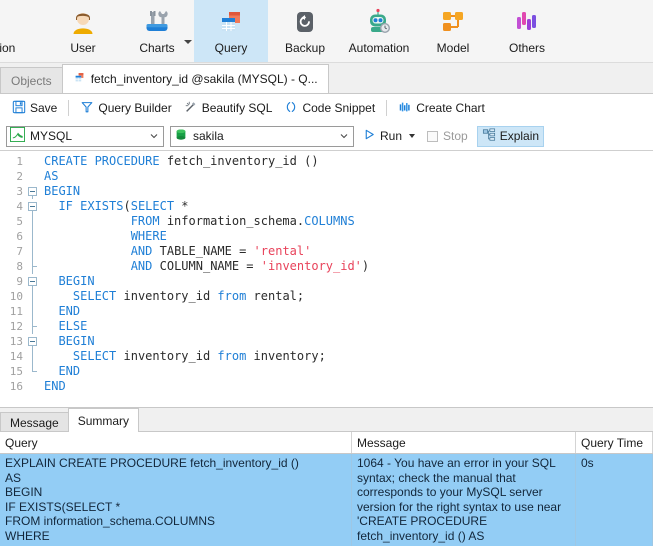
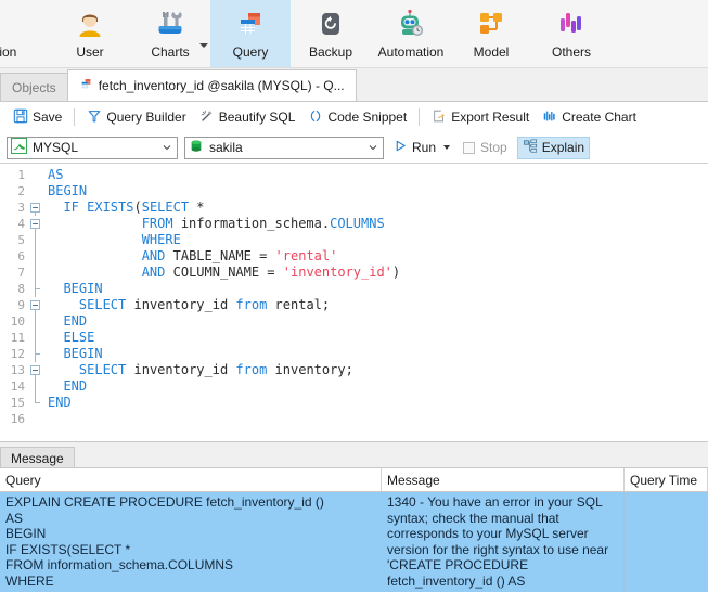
  ion
  User
  Charts
  Query
  Backup
  Automation
  Model
  Others
  Objects
  fetch_inventory_id @sakila (MYSQL) - Q...
  Save
  Query Builder
  Beautify SQL
  Code Snippet
+ Export Result
  Create Chart
  MYSQL
  sakila
  Run
  Stop
  Explain
  1
  2
  3
  4
  5
  6
  7
  8
  9
  10
  11
  12
  13
  14
  15
  16
- CREATE PROCEDURE fetch_inventory_id ()
  AS
  BEGIN
  IF EXISTS(SELECT *
  FROM information_schema.COLUMNS
  WHERE
  AND TABLE_NAME = 'rental'
  AND COLUMN_NAME = 'inventory_id')
  BEGIN
  SELECT inventory_id from rental;
  END
  ELSE
  BEGIN
  SELECT inventory_id from inventory;
  END
  END
  Message
- Summary
  Query
  Message
  Query Time
  EXPLAIN CREATE PROCEDURE fetch_inventory_id ()
  AS
  BEGIN
  IF EXISTS(SELECT *
  FROM information_schema.COLUMNS
  WHERE
- 1064 - You have an error in your SQL syntax; check the manual that corresponds to your MySQL server version for the right syntax to use near 'CREATE PROCEDURE fetch_inventory_id () AS
+ 1340 - You have an error in your SQL syntax; check the manual that corresponds to your MySQL server version for the right syntax to use near 'CREATE PROCEDURE fetch_inventory_id () AS
- 0s
